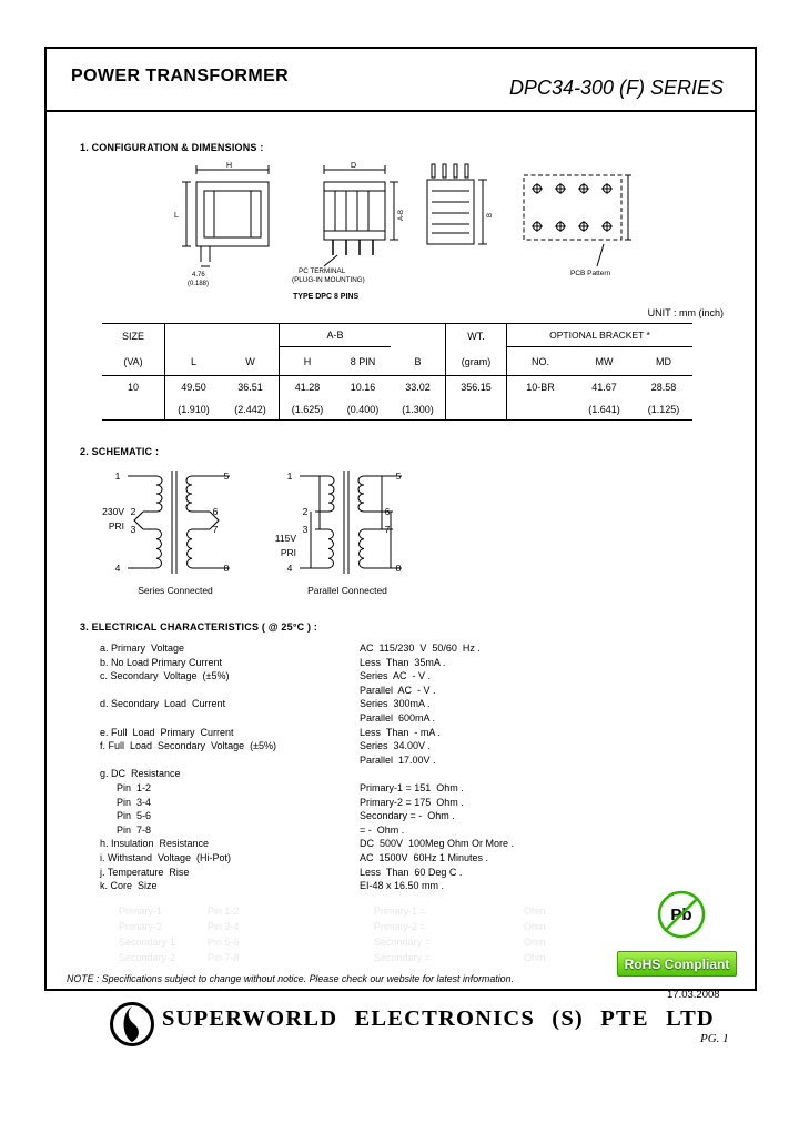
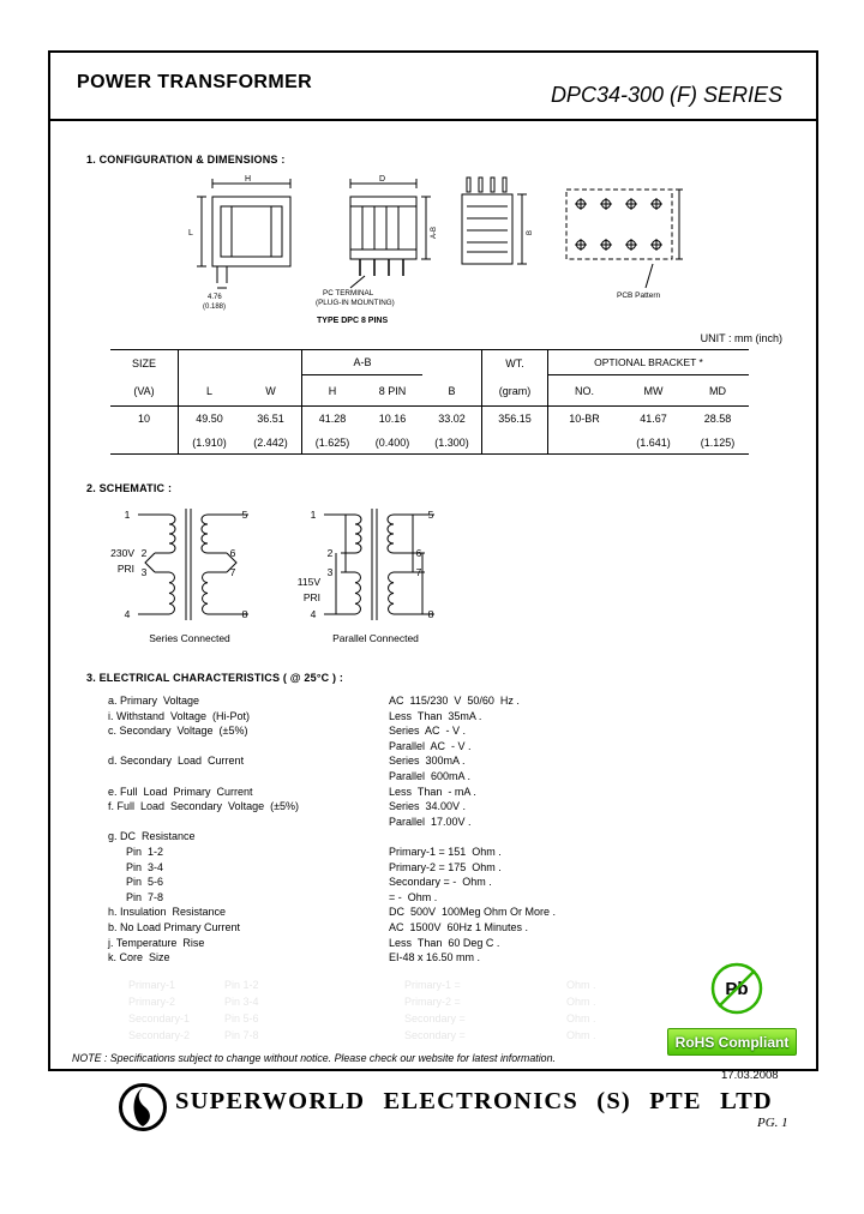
  POWER TRANSFORMER
  DPC34-300 (F) SERIES
  1. CONFIGURATION & DIMENSIONS :
  UNIT : mm (inch)
  SIZE
  A-B
  WT.
  OPTIONAL BRACKET *
  (VA)
  L
  W
  H
  8 PIN
  B
  (gram)
  NO.
  MW
  MD
  10
  49.50
  36.51
  41.28
  10.16
  33.02
  356.15
  10-BR
  41.67
  28.58
  (1.910)
  (2.442)
  (1.625)
  (0.400)
  (1.300)
  (1.641)
  (1.125)
  2. SCHEMATIC :
  1
  2
  3
  4
  5
  6
  7
  8
  230V
  PRI
  Series Connected
  1
  2
  3
  4
  5
  6
  7
  8
  115V
  PRI
  Parallel Connected
  3. ELECTRICAL CHARACTERISTICS ( @ 25°C ) :
  a. Primary Voltage
  AC 115/230 V 50/60 Hz .
- b. No Load Primary Current
+ i. Withstand Voltage (Hi-Pot)
  Less Than 35mA .
  c. Secondary Voltage (±5%)
  Series AC - V .
  Parallel AC - V .
  d. Secondary Load Current
  Series 300mA .
  Parallel 600mA .
  e. Full Load Primary Current
  Less Than - mA .
  f. Full Load Secondary Voltage (±5%)
  Series 34.00V .
  Parallel 17.00V .
  g. DC Resistance
  Pin 1-2
  Primary-1 = 151 Ohm .
  Pin 3-4
  Primary-2 = 175 Ohm .
  Pin 5-6
  Secondary = - Ohm .
  Pin 7-8
  = - Ohm .
  h. Insulation Resistance
  DC 500V 100Meg Ohm Or More .
- i. Withstand Voltage (Hi-Pot)
+ b. No Load Primary Current
  AC 1500V 60Hz 1 Minutes .
  j. Temperature Rise
  Less Than 60 Deg C .
  k. Core Size
  EI-48 x 16.50 mm .
  Primary-1
  Pin 1-2
  Primary-1 =
  Secondary-1
  Pb
  RoHS Compliant
  NOTE : Specifications subject to change without notice. Please check our website for latest information.
  17.03.2008
  SUPERWORLD ELECTRONICS (S) PTE LTD
  PG. 1
